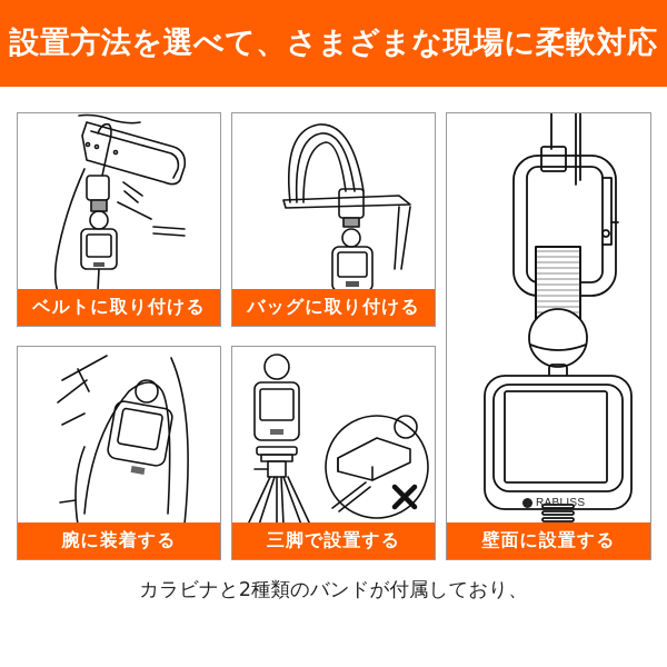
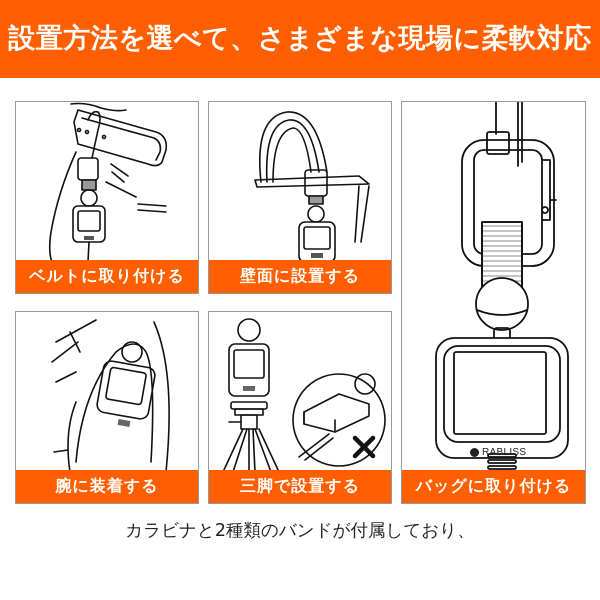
  設置方法を選べて、さまざまな現場に柔軟対応
  ベルトに取り付ける
- バッグに取り付ける
+ 壁面に設置する
  RABLISS
- 壁面に設置する
+ バッグに取り付ける
  腕に装着する
  三脚で設置する
  カラビナと2種類のバンドが付属しており、
